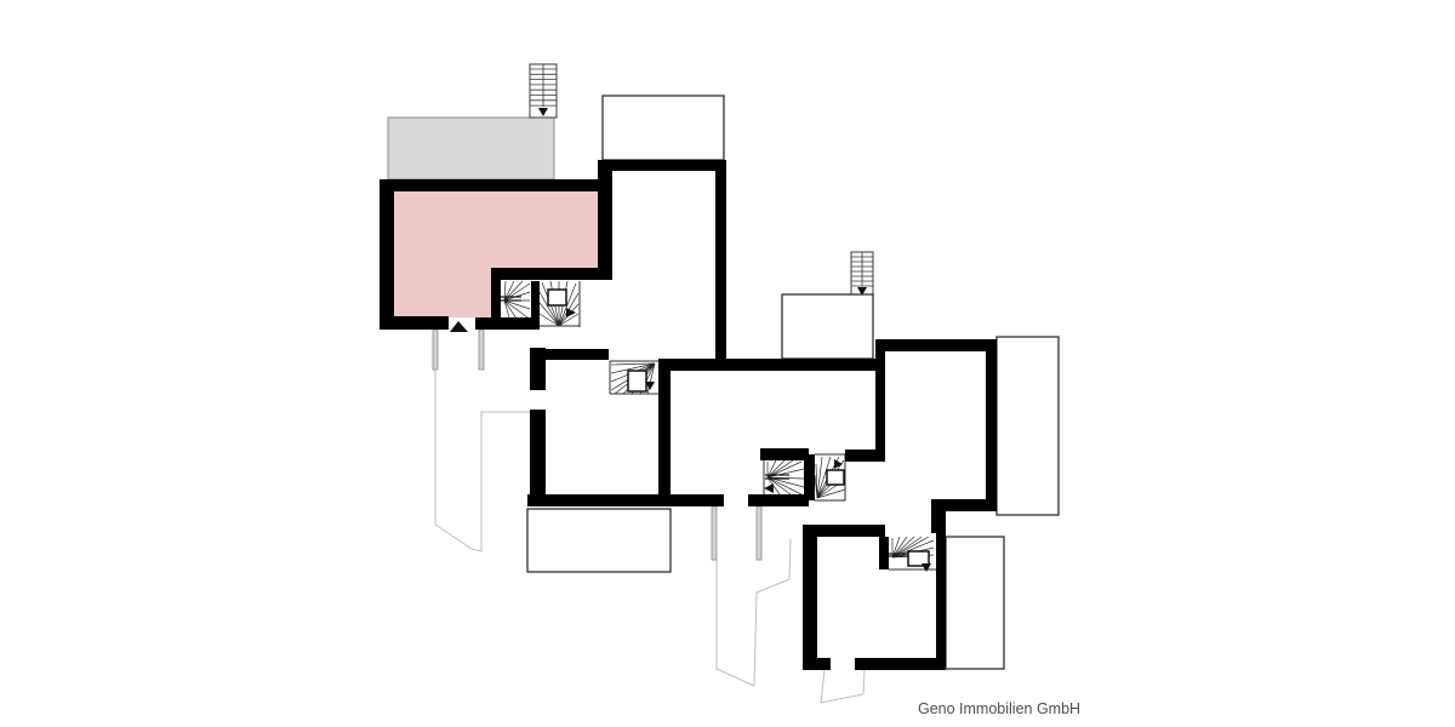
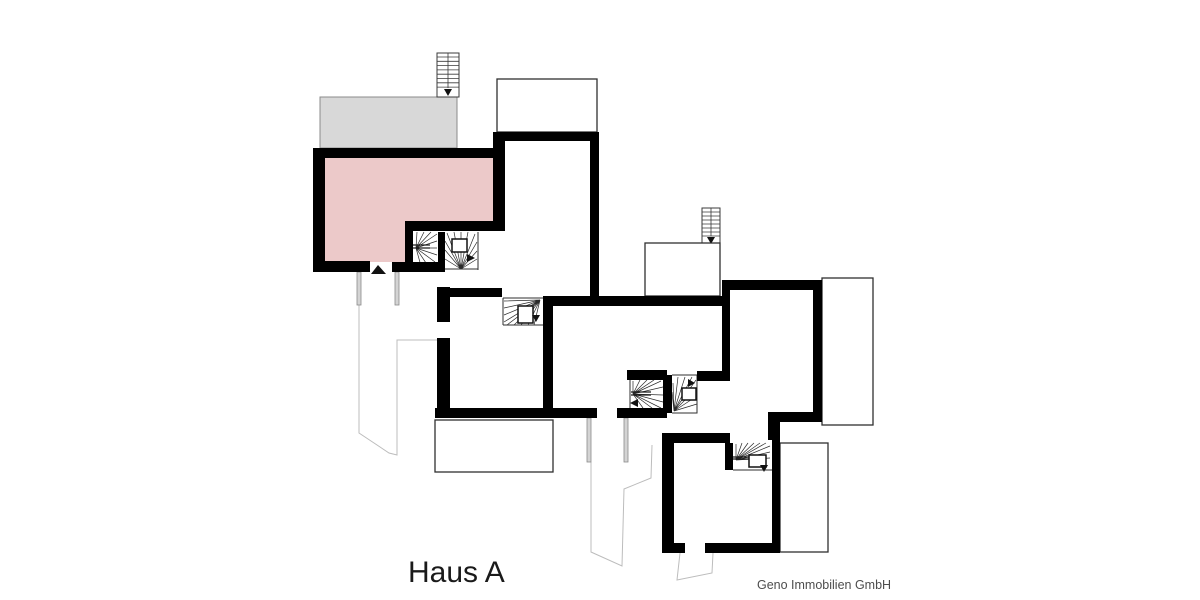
+ Haus A
  Geno Immobilien GmbH
